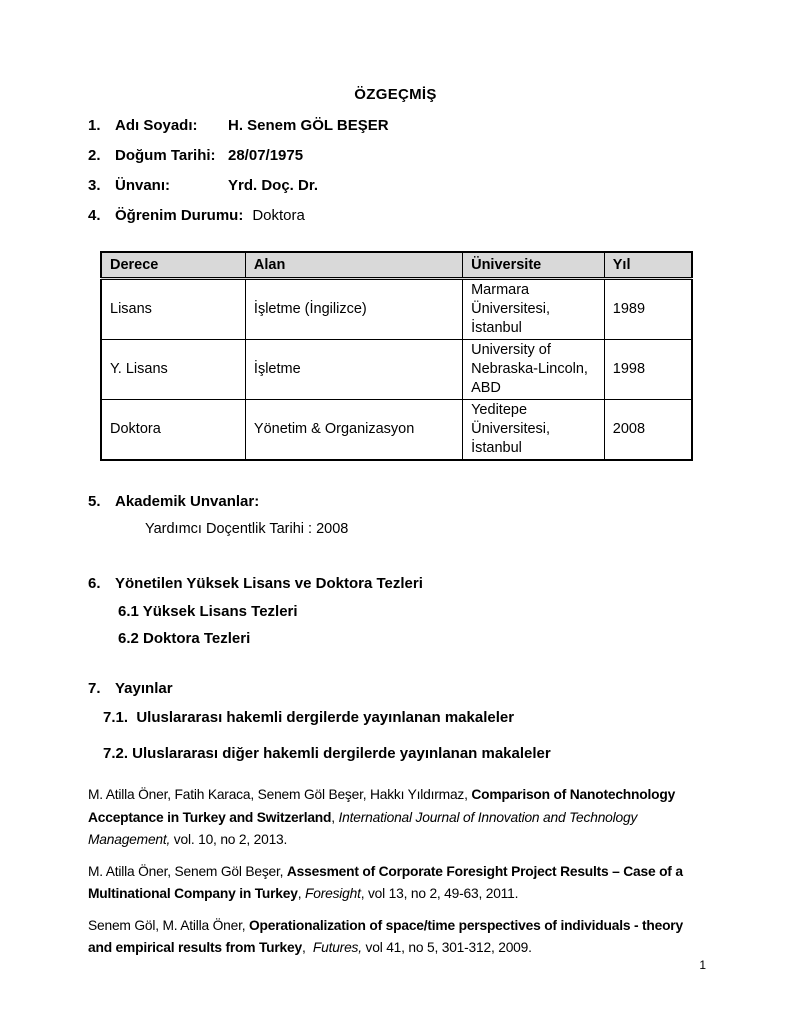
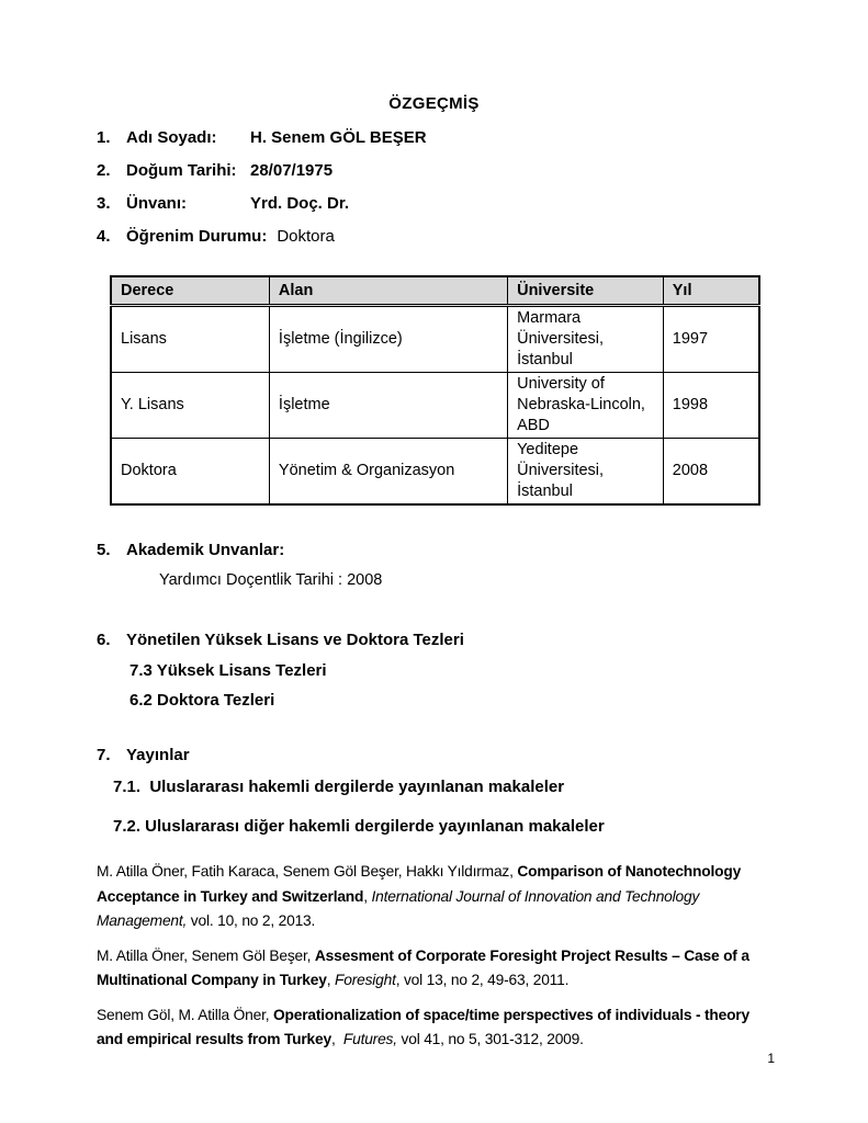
  ÖZGEÇMİŞ
  1.
  Adı Soyadı:
  H. Senem GÖL BEŞER
  2.
  Doğum Tarihi:
  28/07/1975
  3.
  Ünvanı:
  Yrd. Doç. Dr.
  4.
  Öğrenim Durumu:
  Doktora
  Derece	Alan	Üniversite	Yıl
- Lisans	İşletme (İngilizce)	Marmara Üniversitesi, İstanbul	1989
+ Lisans	İşletme (İngilizce)	Marmara Üniversitesi, İstanbul	1997
  Y. Lisans	İşletme	University of Nebraska-Lincoln, ABD	1998
  Doktora	Yönetim & Organizasyon	Yeditepe Üniversitesi, İstanbul	2008
  5.
  Akademik Unvanlar:
  Yardımcı Doçentlik Tarihi : 2008
  6.
  Yönetilen Yüksek Lisans ve Doktora Tezleri
- 6.1 Yüksek Lisans Tezleri
+ 7.3 Yüksek Lisans Tezleri
  6.2 Doktora Tezleri
  7.
  Yayınlar
  7.1. Uluslararası hakemli dergilerde yayınlanan makaleler
  7.2. Uluslararası diğer hakemli dergilerde yayınlanan makaleler
  M. Atilla Öner, Fatih Karaca, Senem Göl Beşer, Hakkı Yıldırmaz, Comparison of Nanotechnology Acceptance in Turkey and Switzerland, International Journal of Innovation and Technology Management, vol. 10, no 2, 2013.
  M. Atilla Öner, Senem Göl Beşer, Assesment of Corporate Foresight Project Results – Case of a Multinational Company in Turkey, Foresight, vol 13, no 2, 49-63, 2011.
  Senem Göl, M. Atilla Öner, Operationalization of space/time perspectives of individuals - theory and empirical results from Turkey, Futures, vol 41, no 5, 301-312, 2009.
  1
